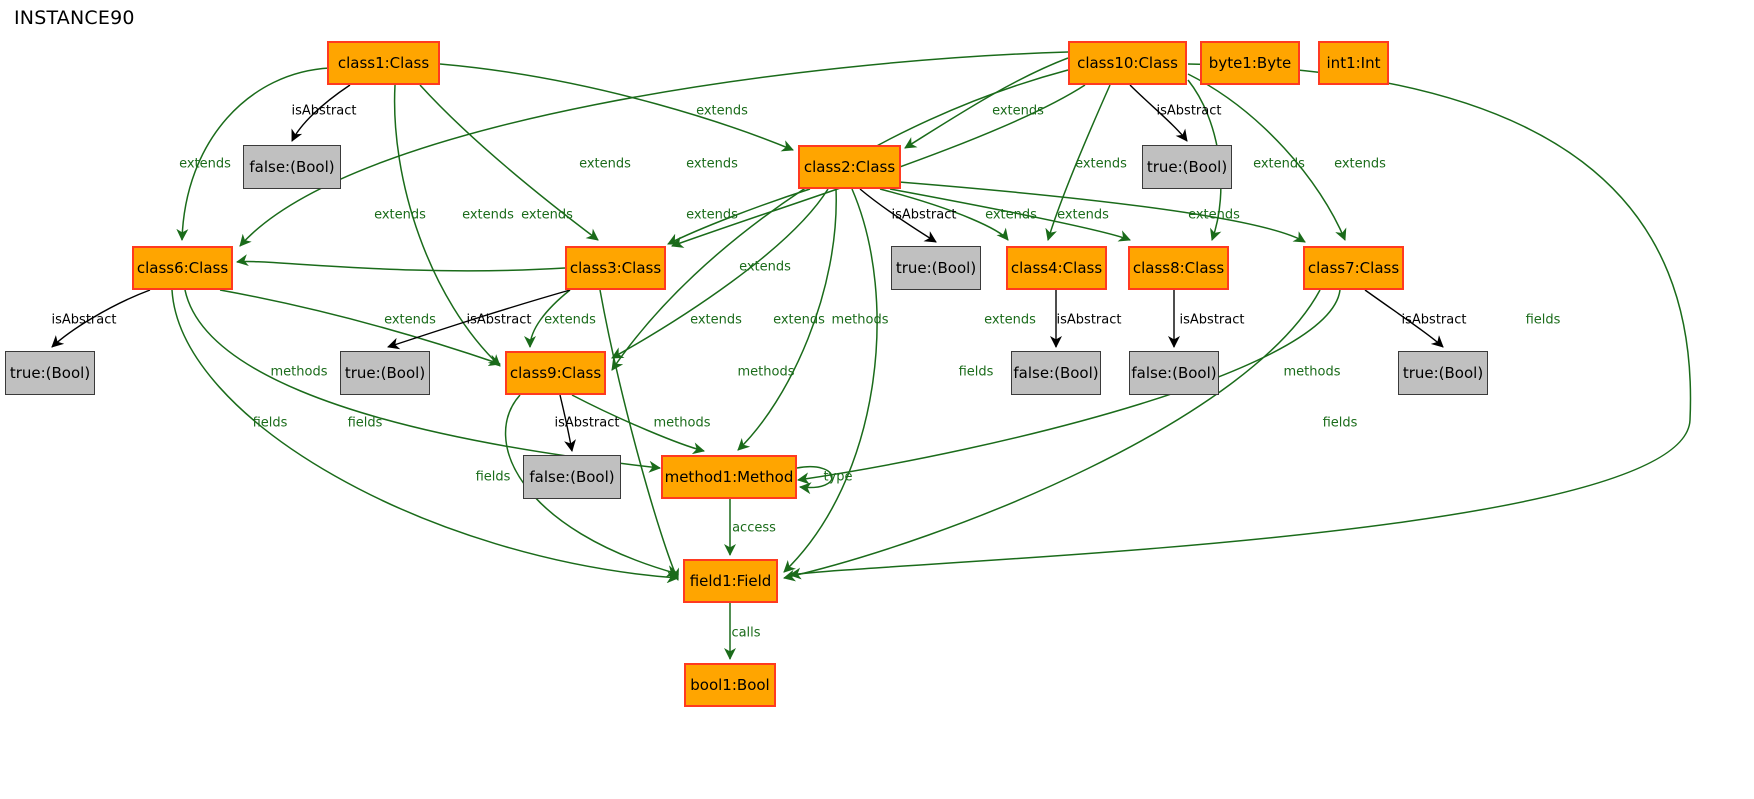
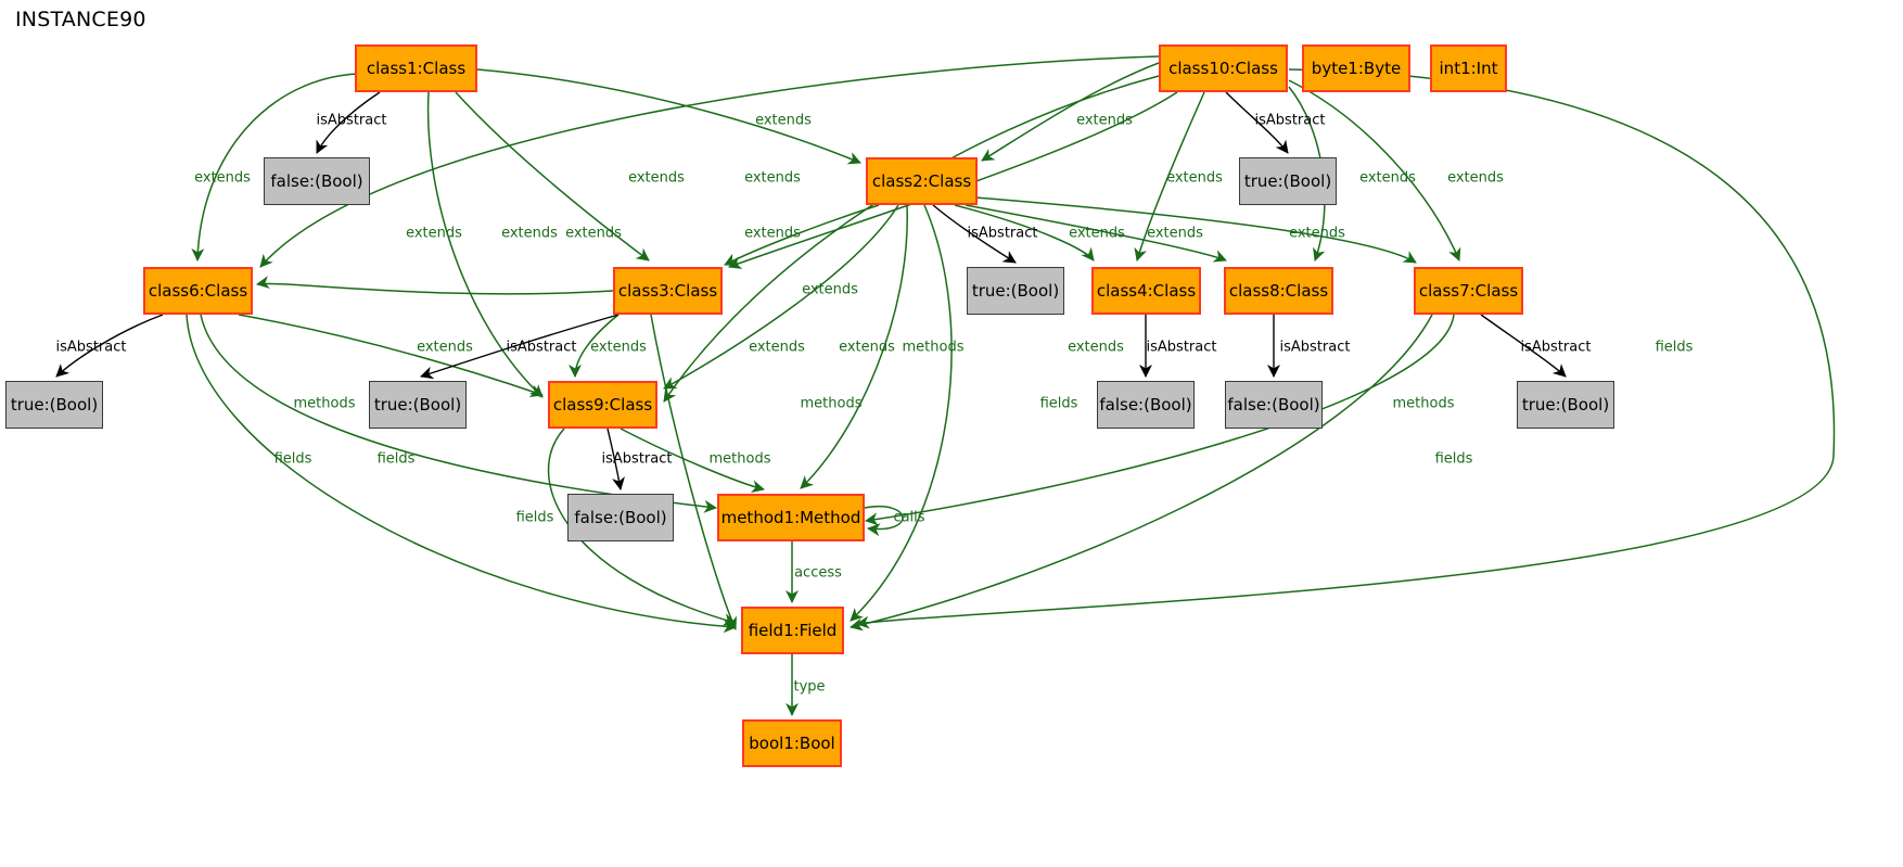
  INSTANCE90
  class1:Class
  class10:Class
  byte1:Byte
  int1:Int
  false:(Bool)
  class2:Class
  true:(Bool)
  class6:Class
  class3:Class
  true:(Bool)
  class4:Class
  class8:Class
  class7:Class
  true:(Bool)
  true:(Bool)
  class9:Class
  false:(Bool)
  false:(Bool)
  true:(Bool)
  false:(Bool)
  method1:Method
  field1:Field
  bool1:Bool
  isAbstract
  extends
  extends
  extends
  isAbstract
  extends
  extends
  extends
  extends
  extends
  extends
  extends
  extends
  extends
  isAbstract
  extends
  extends
  extends
  extends
  isAbstract
  extends
  isAbstract
  extends
  extends
  extends
  methods
  extends
  isAbstract
  isAbstract
  isAbstract
  fields
  methods
  methods
  fields
  methods
  fields
  fields
  isAbstract
  methods
  fields
  fields
- type
+ calls
  access
- calls
+ type
